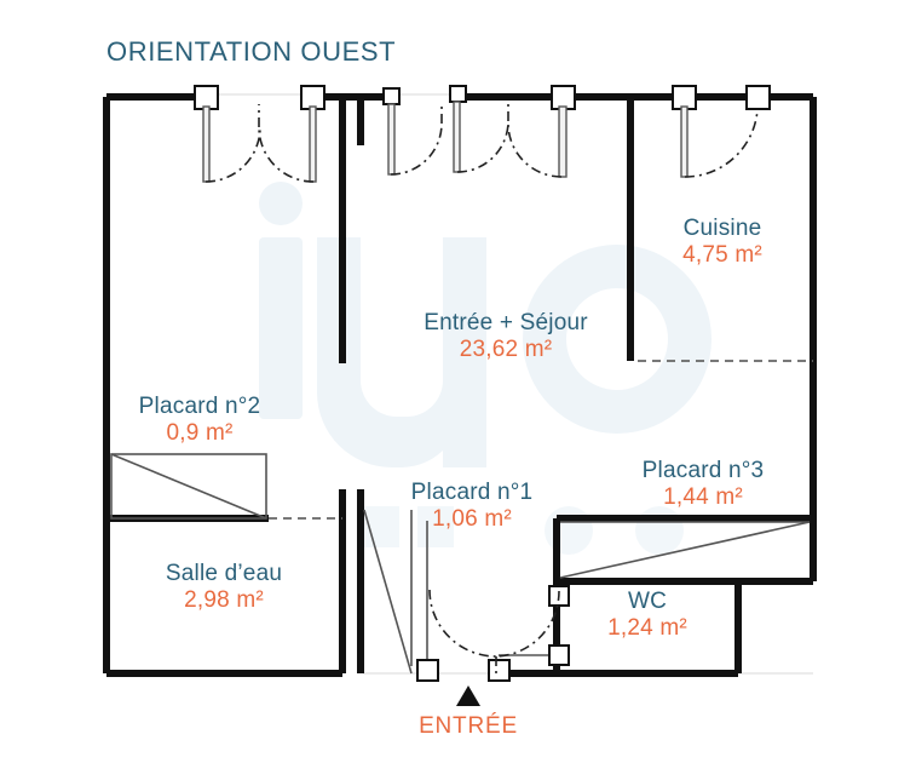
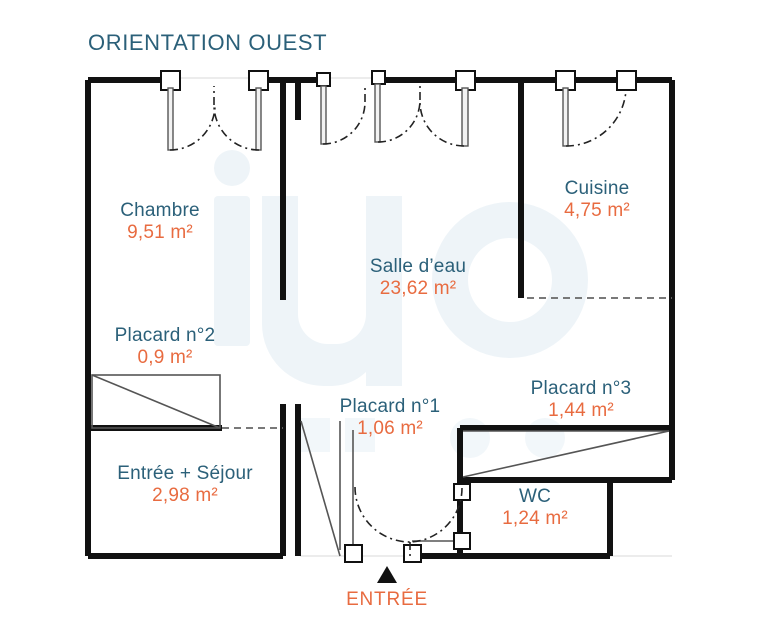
  ORIENTATION OUEST
+ Chambre
+ 9,51 m²
  Cuisine
  4,75 m²
- Entrée + Séjour
+ Salle d’eau
  23,62 m²
  Placard n°2
  0,9 m²
  Placard n°3
  1,44 m²
  Placard n°1
  1,06 m²
- Salle d’eau
+ Entrée + Séjour
  2,98 m²
  WC
  1,24 m²
  ENTRÉE
